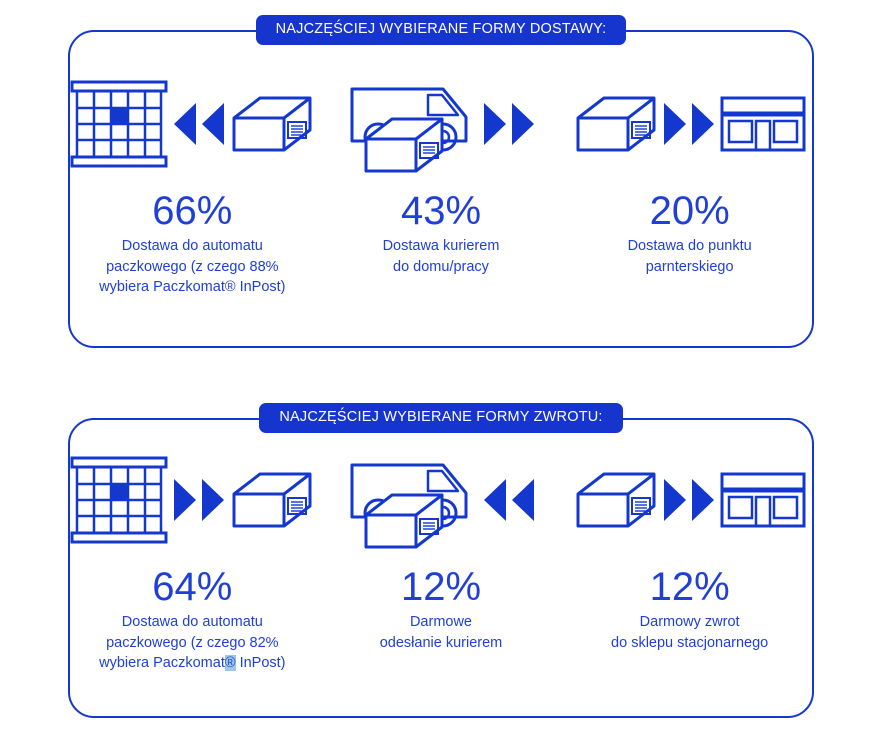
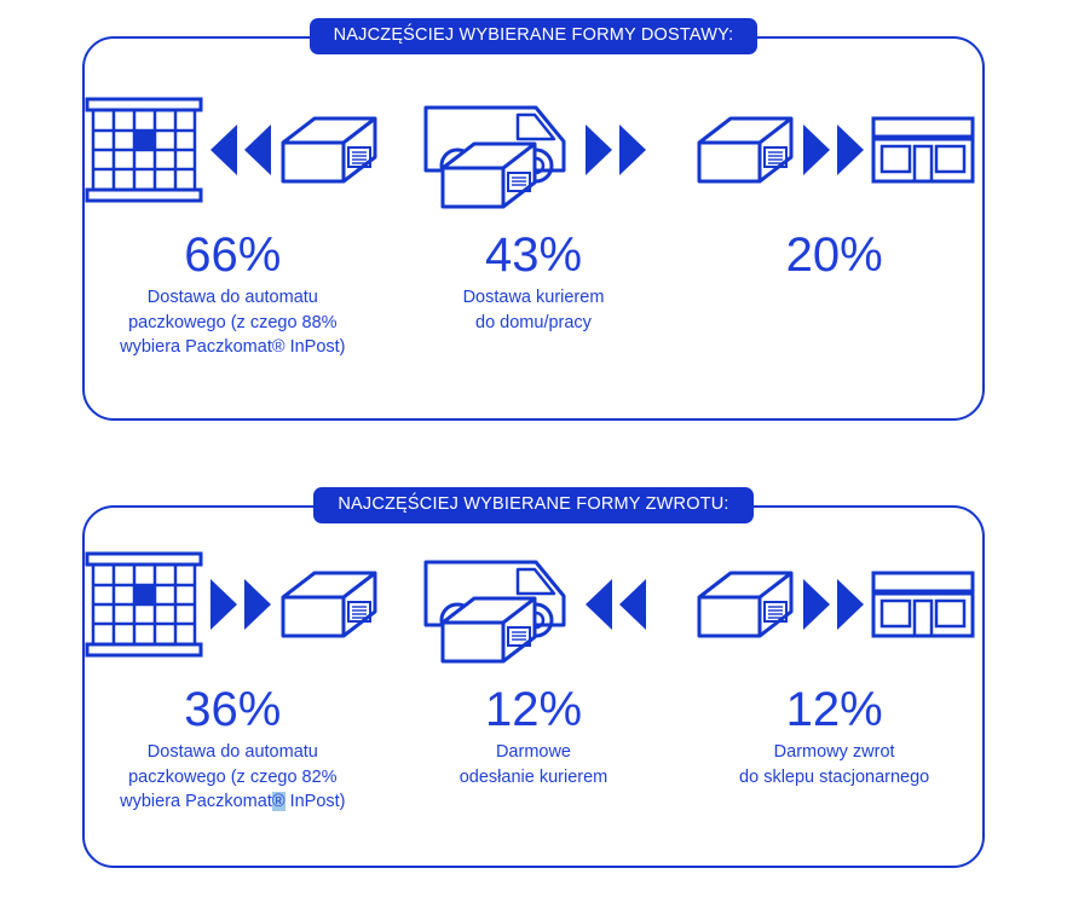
  NAJCZĘŚCIEJ WYBIERANE FORMY DOSTAWY:
  66%
  Dostawa do automatu
  paczkowego (z czego 88%
  wybiera Paczkomat® InPost)
  43%
  Dostawa kurierem
  do domu/pracy
  20%
- Dostawa do punktu
- parnterskiego
  NAJCZĘŚCIEJ WYBIERANE FORMY ZWROTU:
- 64%
+ 36%
  Dostawa do automatu
  paczkowego (z czego 82%
  wybiera Paczkomat® InPost)
  12%
  Darmowe
  odesłanie kurierem
  12%
  Darmowy zwrot
  do sklepu stacjonarnego
